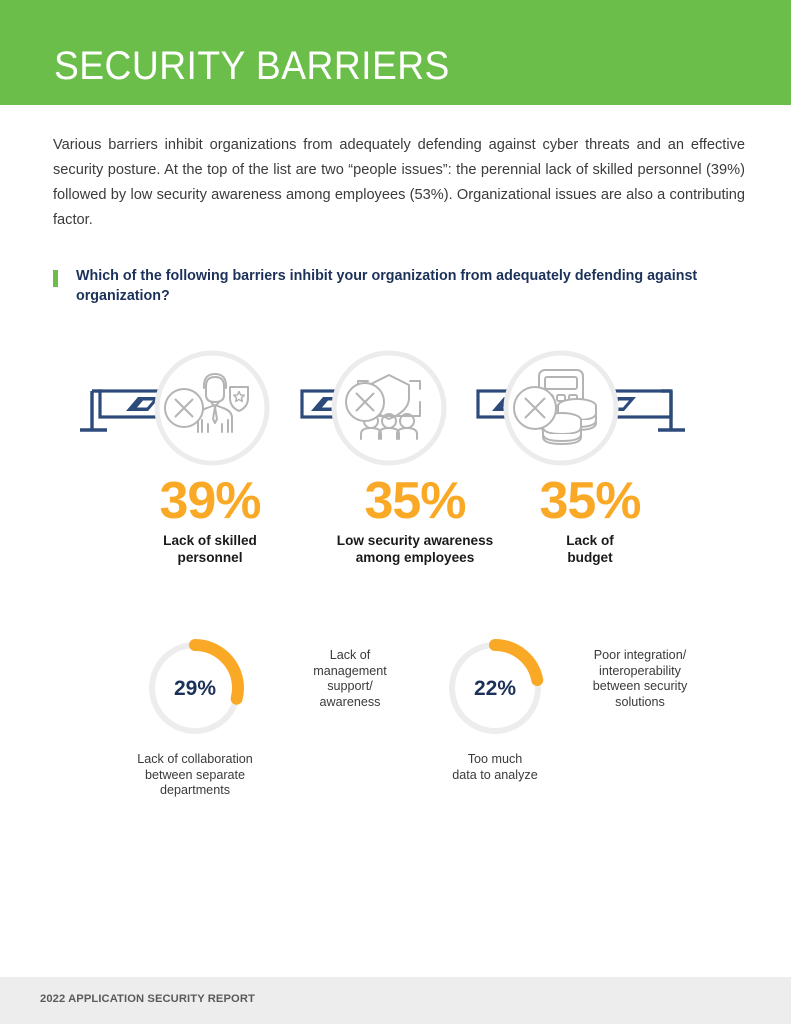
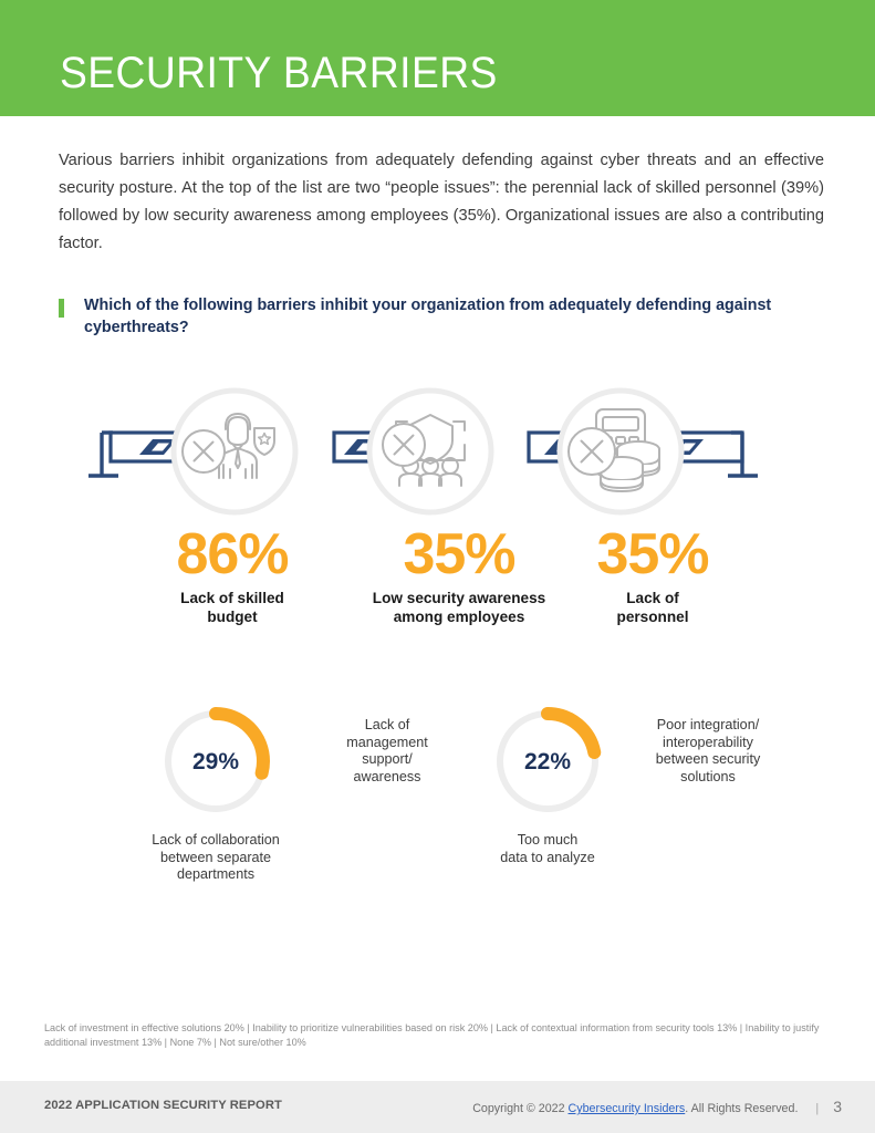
  SECURITY BARRIERS
- Various barriers inhibit organizations from adequately defending against cyber threats and an effective security posture. At the top of the list are two “people issues”: the perennial lack of skilled personnel (39%) followed by low security awareness among employees (53%). Organizational issues are also a contributing factor.
+ Various barriers inhibit organizations from adequately defending against cyber threats and an effective security posture. At the top of the list are two “people issues”: the perennial lack of skilled personnel (39%) followed by low security awareness among employees (35%). Organizational issues are also a contributing factor.
- Which of the following barriers inhibit your organization from adequately defending against organization?
+ Which of the following barriers inhibit your organization from adequately defending against cyberthreats?
- 39%
+ 86%
  Lack of skilled
- personnel
+ budget
  35%
  Low security awareness
  among employees
  35%
  Lack of
- budget
+ personnel
  29%
  Lack of collaboration
  between separate
  departments
  Lack of
  management
  support/
  awareness
  22%
  Too much
  data to analyze
  Poor integration/
  interoperability
  between security
  solutions
+ Lack of investment in effective solutions 20% | Inability to prioritize vulnerabilities based on risk 20% | Lack of contextual information from security tools 13% | Inability to justify additional investment 13% | None 7% | Not sure/other 10%
  2022 APPLICATION SECURITY REPORT
+ Copyright © 2022
+ Cybersecurity Insiders
+ . All Rights Reserved.
+ |
+ 3
